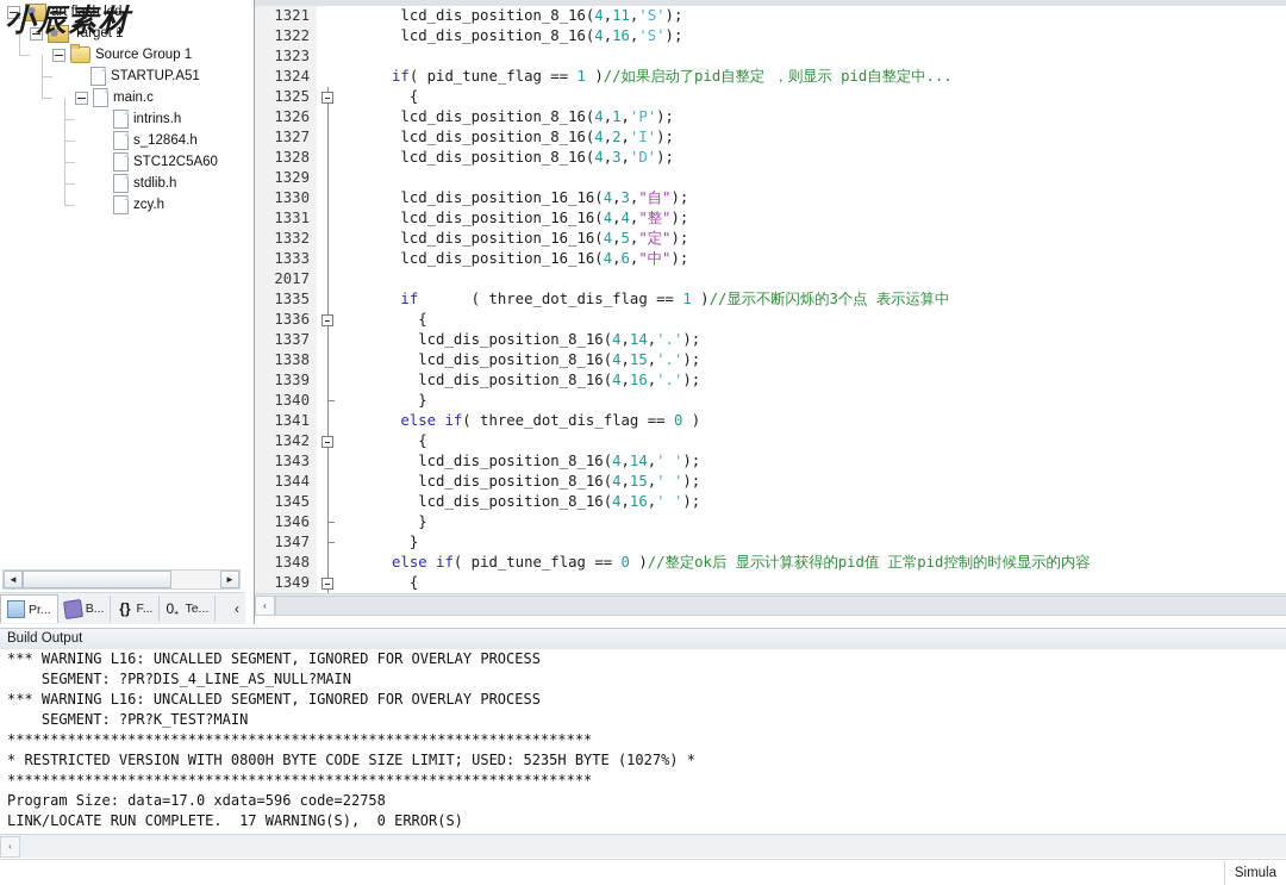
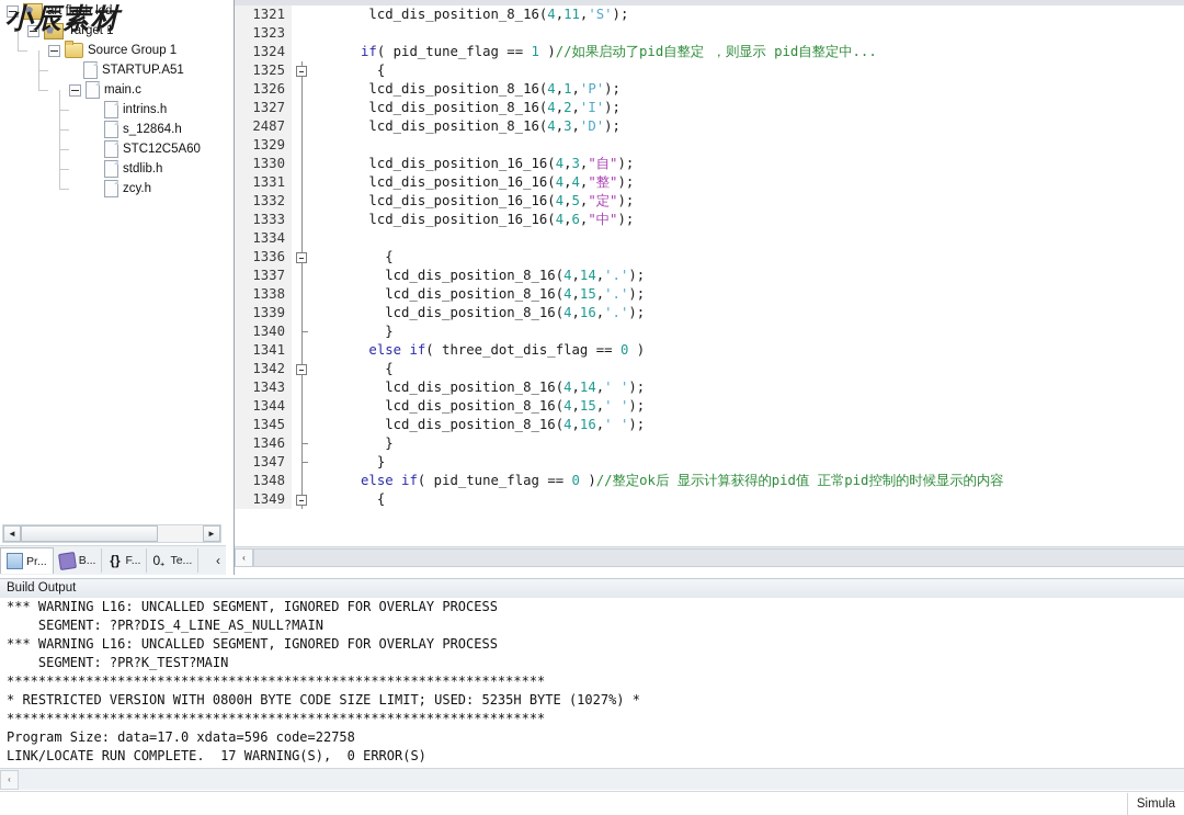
  art flash led
  Target 1
  Source Group 1
  STARTUP.A51
  main.c
  intrins.h
  s_12864.h
  STC12C5A60
  stdlib.h
  zcy.h
  ◄
  ►
  Pr...
  B...
  {}
  F...
  0₊
  Te...
  ‹
  1321
  lcd_dis_position_8_16(4,11,'S');
- 1322
- lcd_dis_position_8_16(4,16,'S');
  1323
  1324
  if( pid_tune_flag == 1 )//如果启动了pid自整定 ，则显示 pid自整定中...
  1325
  {
  1326
  lcd_dis_position_8_16(4,1,'P');
  1327
  lcd_dis_position_8_16(4,2,'I');
- 1328
+ 2487
  lcd_dis_position_8_16(4,3,'D');
  1329
  1330
  lcd_dis_position_16_16(4,3,"自");
  1331
  lcd_dis_position_16_16(4,4,"整");
  1332
  lcd_dis_position_16_16(4,5,"定");
  1333
  lcd_dis_position_16_16(4,6,"中");
- 2017
+ 1334
- 1335
- if ( three_dot_dis_flag == 1 )//显示不断闪烁的3个点 表示运算中
  1336
  {
  1337
  lcd_dis_position_8_16(4,14,'.');
  1338
  lcd_dis_position_8_16(4,15,'.');
  1339
  lcd_dis_position_8_16(4,16,'.');
  1340
  }
  1341
  else if( three_dot_dis_flag == 0 )
  1342
  {
  1343
  lcd_dis_position_8_16(4,14,' ');
  1344
  lcd_dis_position_8_16(4,15,' ');
  1345
  lcd_dis_position_8_16(4,16,' ');
  1346
  }
  1347
  }
  1348
  else if( pid_tune_flag == 0 )//整定ok后 显示计算获得的pid值 正常pid控制的时候显示的内容
  1349
  {
  ‹
  Build Output
  *** WARNING L16: UNCALLED SEGMENT, IGNORED FOR OVERLAY PROCESS
  SEGMENT: ?PR?DIS_4_LINE_AS_NULL?MAIN
  *** WARNING L16: UNCALLED SEGMENT, IGNORED FOR OVERLAY PROCESS
  SEGMENT: ?PR?K_TEST?MAIN
  ********************************************************************
  * RESTRICTED VERSION WITH 0800H BYTE CODE SIZE LIMIT; USED: 5235H BYTE (1027%) *
  ********************************************************************
  Program Size: data=17.0 xdata=596 code=22758
  LINK/LOCATE RUN COMPLETE. 17 WARNING(S), 0 ERROR(S)
  ‹
  Simula
  小辰素材
